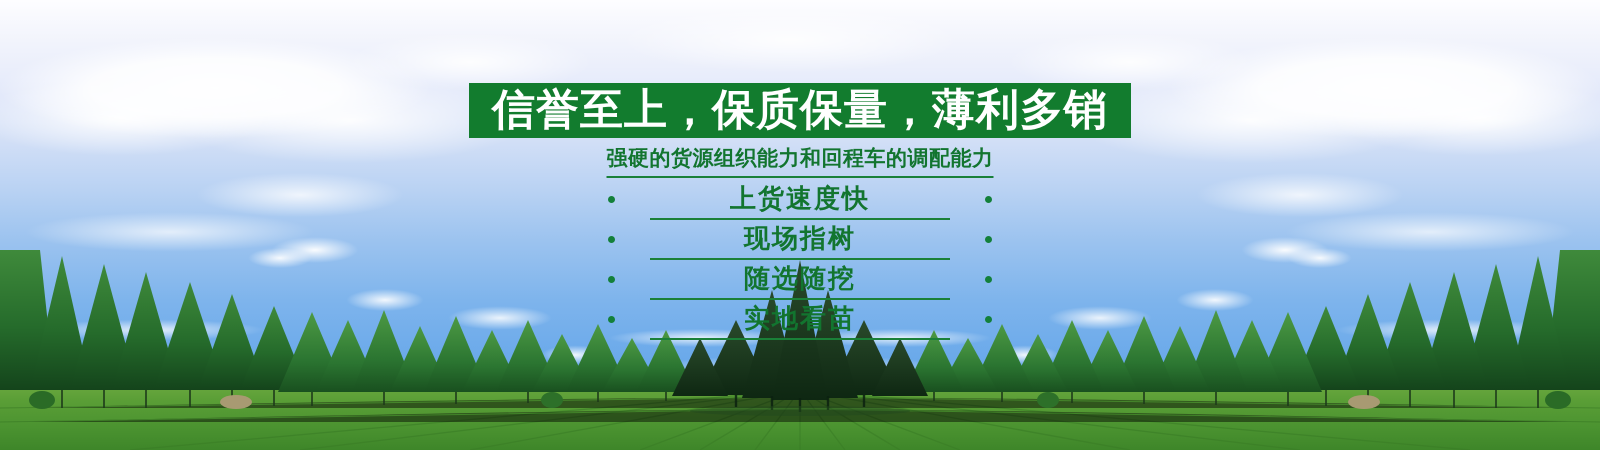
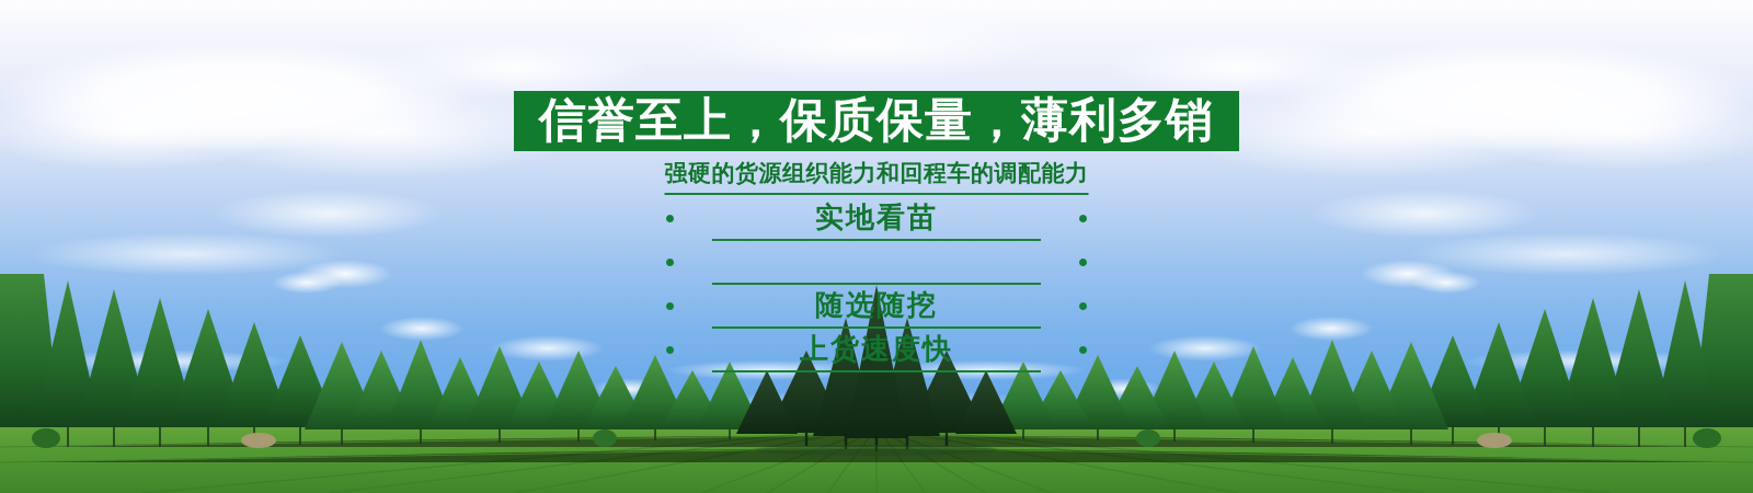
  信誉至上，保质保量，薄利多销
  强硬的货源组织能力和回程车的调配能力
- 上货速度快
+ 实地看苗
- 现场指树
  随选随挖
- 实地看苗
+ 上货速度快
